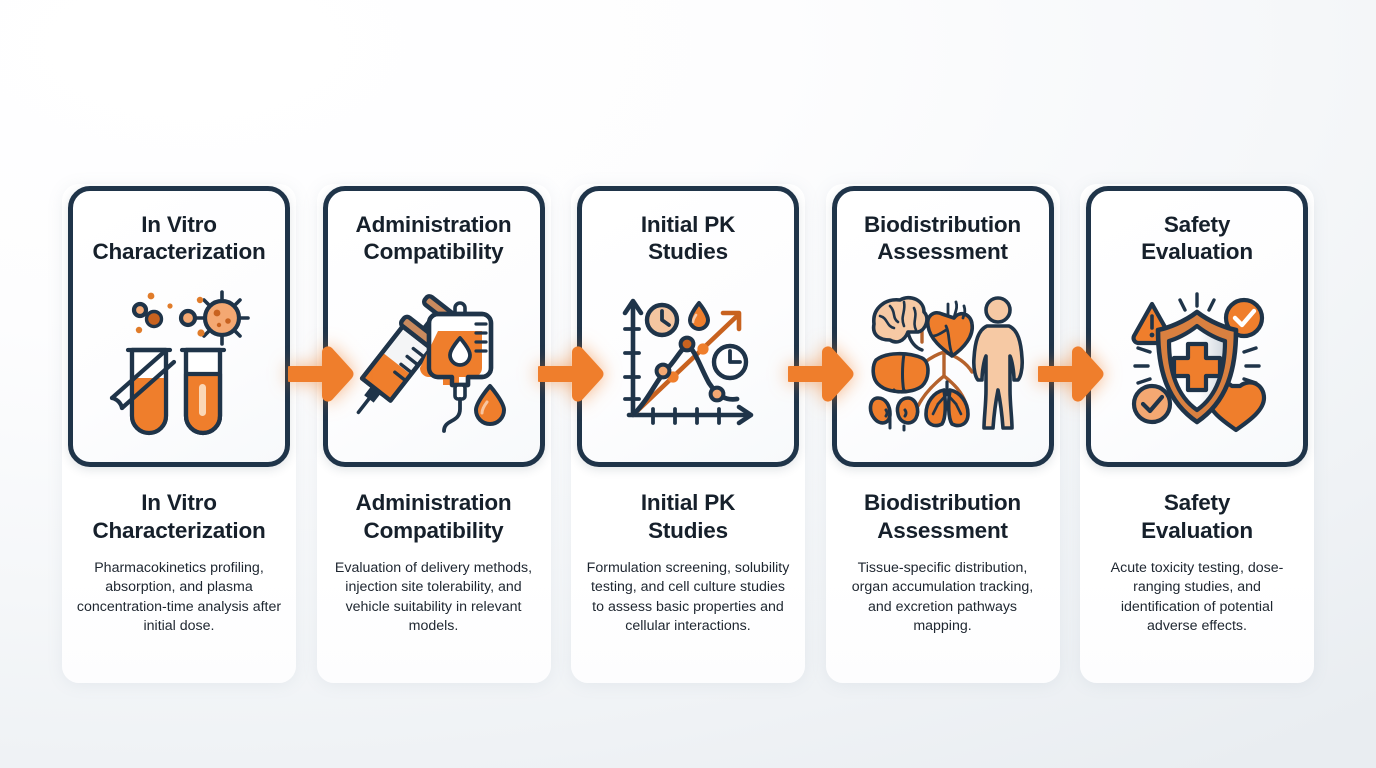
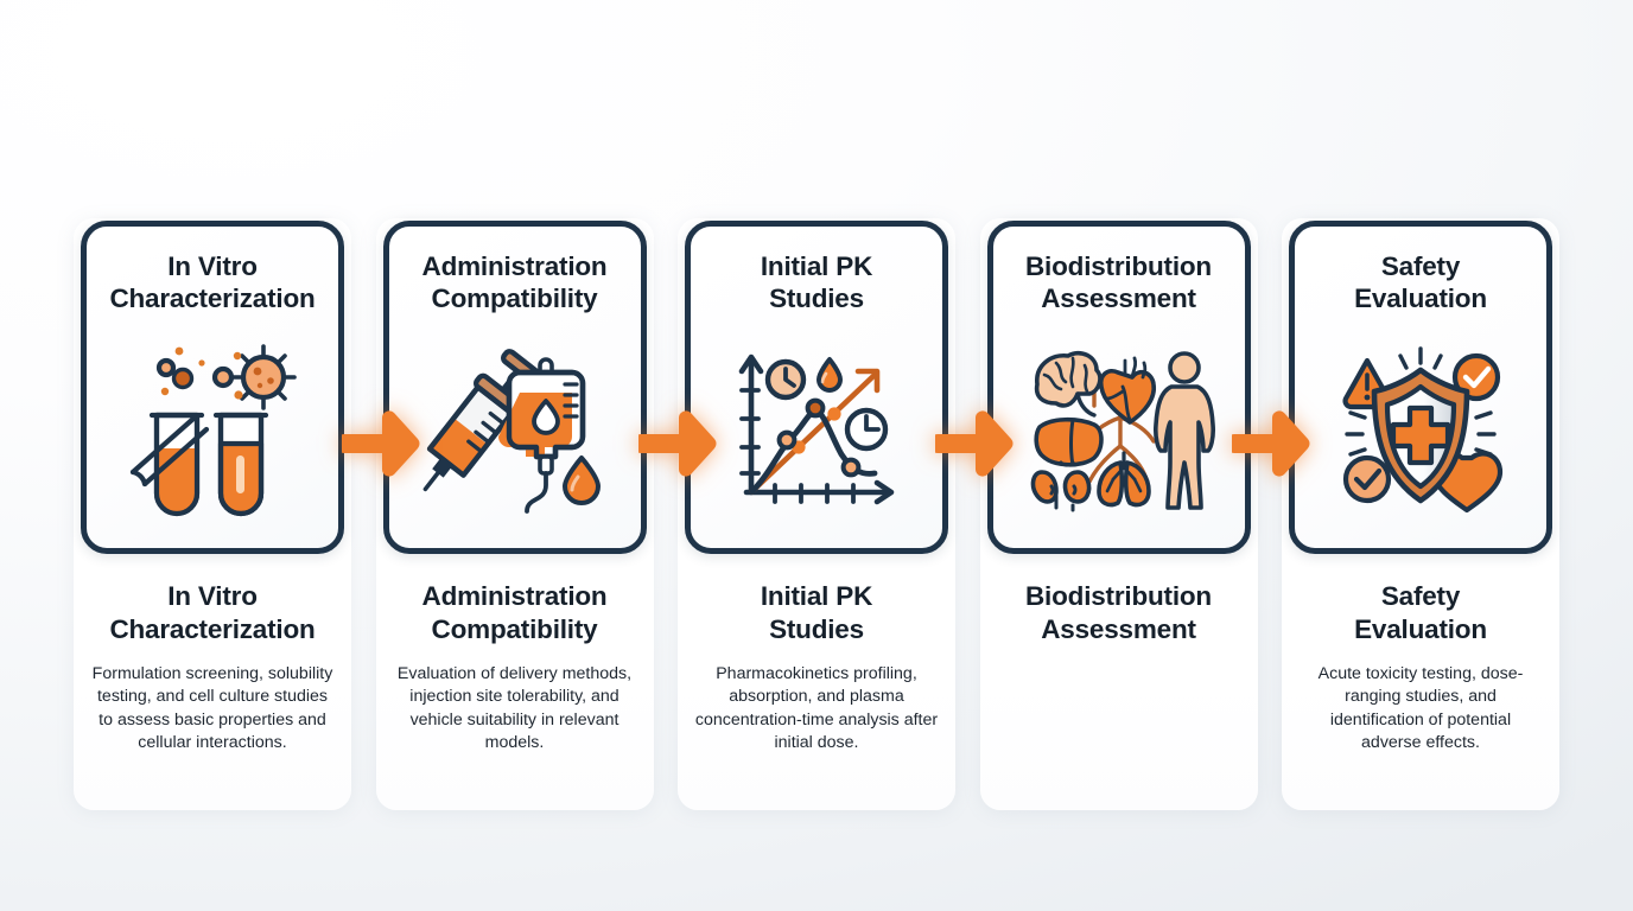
  In Vitro
  Characterization
  In Vitro
  Characterization
- Pharmacokinetics profiling, absorption, and plasma concentration-time analysis after initial dose.
+ Formulation screening, solubility testing, and cell culture studies to assess basic properties and cellular interactions.
  Administration
  Compatibility
  Administration
  Compatibility
  Evaluation of delivery methods, injection site tolerability, and vehicle suitability in relevant models.
  Initial PK
  Studies
  Initial PK
  Studies
- Formulation screening, solubility testing, and cell culture studies to assess basic properties and cellular interactions.
+ Pharmacokinetics profiling, absorption, and plasma concentration-time analysis after initial dose.
  Biodistribution
  Assessment
  Biodistribution
  Assessment
- Tissue-specific distribution, organ accumulation tracking, and excretion pathways mapping.
  Safety
  Evaluation
  Safety
  Evaluation
  Acute toxicity testing, dose-ranging studies, and identification of potential adverse effects.
